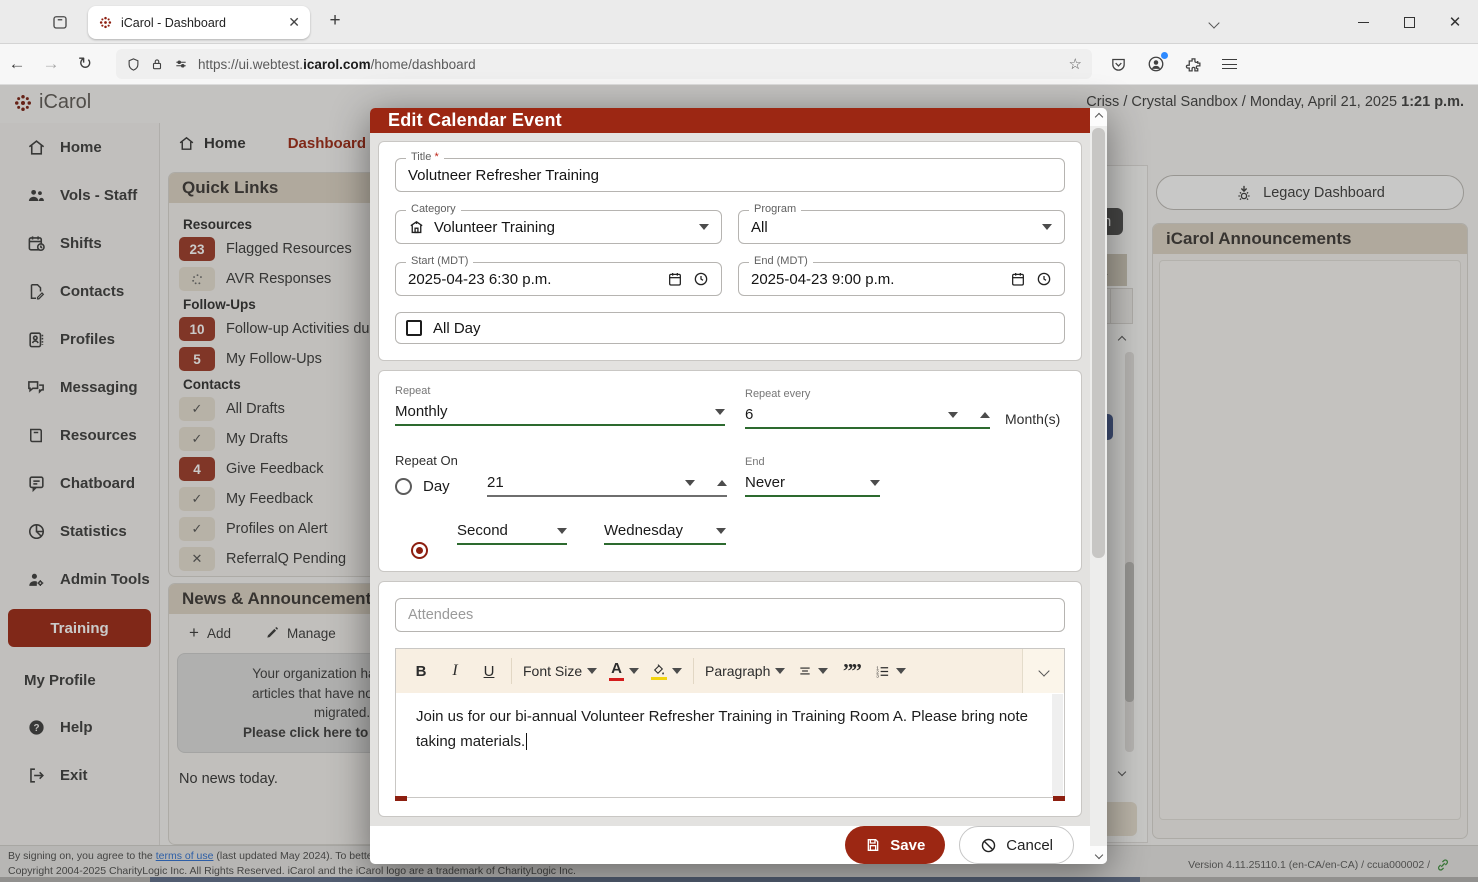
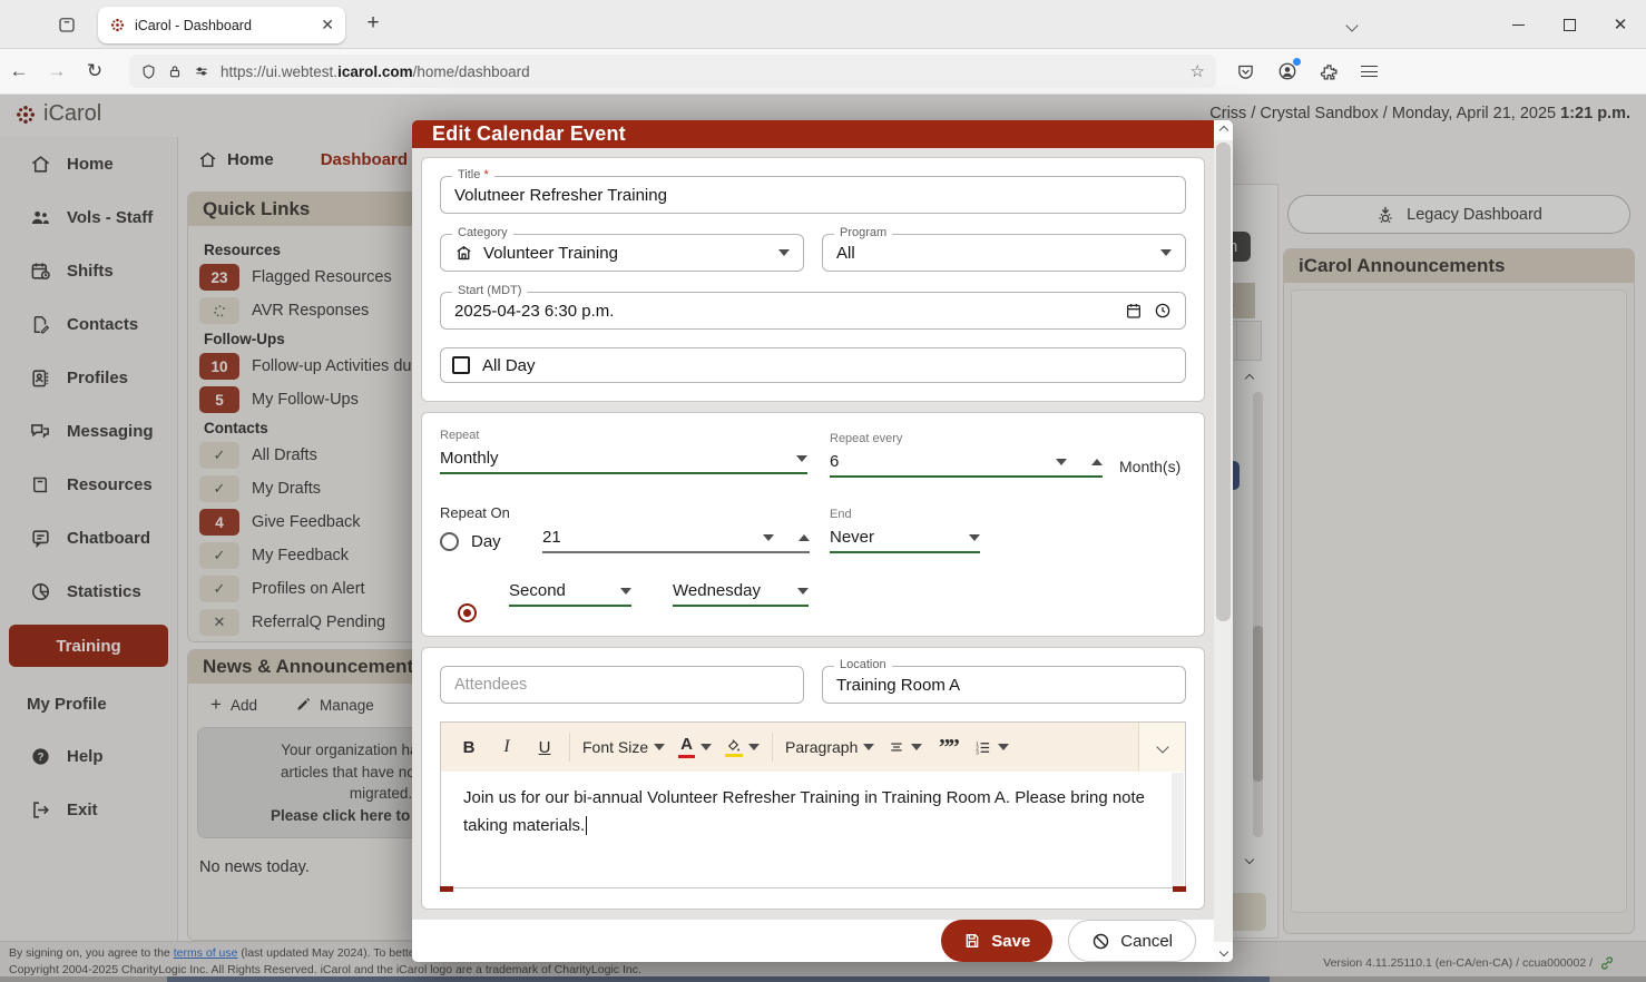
  iCarol - Dashboard
  ✕
  +
  ✕
  ←
  →
  ↻
  https://ui.webtest.icarol.com/home/dashboard
  ☆
  iCarol
  Criss / Crystal Sandbox / Monday, April 21, 2025 1:21 p.m.
  Home
  Vols - Staff
  Shifts
  Contacts
  Profiles
  Messaging
  Resources
  Chatboard
  Statistics
- Admin Tools
  Training
  My Profile
  ?
  Help
  Exit
  Home
  Dashboard
  Quick Links
  Resources
  23
  Flagged Resources
  AVR Responses
  Follow-Ups
  10
  Follow-up Activities du
  5
  My Follow-Ups
  Contacts
  ✓
  All Drafts
  ✓
  My Drafts
  4
  Give Feedback
  ✓
  My Feedback
  ✓
  Profiles on Alert
  ✕
  ReferralQ Pending
  News & Announcement
  +
  Add
  Manage
  migrated.
  No news today.
  Legacy Dashboard
  iCarol Announcements
  By signing on, you agree to the terms of use (last updated May 2024). To bett
  Copyright 2004-2025 CharityLogic Inc. All Rights Reserved. iCarol and the iCarol logo are a trademark of CharityLogic Inc.
  Version 4.11.25110.1 (en-CA/en-CA) / ccua000002 /
  Edit Calendar Event
  Title *
  Volutneer Refresher Training
  Category
  Volunteer Training
  Program
  All
  Start (MDT)
  2025-04-23 6:30 p.m.
- End (MDT)
- 2025-04-23 9:00 p.m.
  All Day
  Repeat
  Monthly
  Repeat every
  6
  Month(s)
  Repeat On
  End
  Day
  21
  Never
  Second
  Wednesday
  Attendees
+ Location
+ Training Room A
  B
  I
  U
  Font Size
  A
  Paragraph
  ””
  Join us for our bi-annual Volunteer Refresher Training in Training Room A. Please bring note taking materials.
  Save
  Cancel
